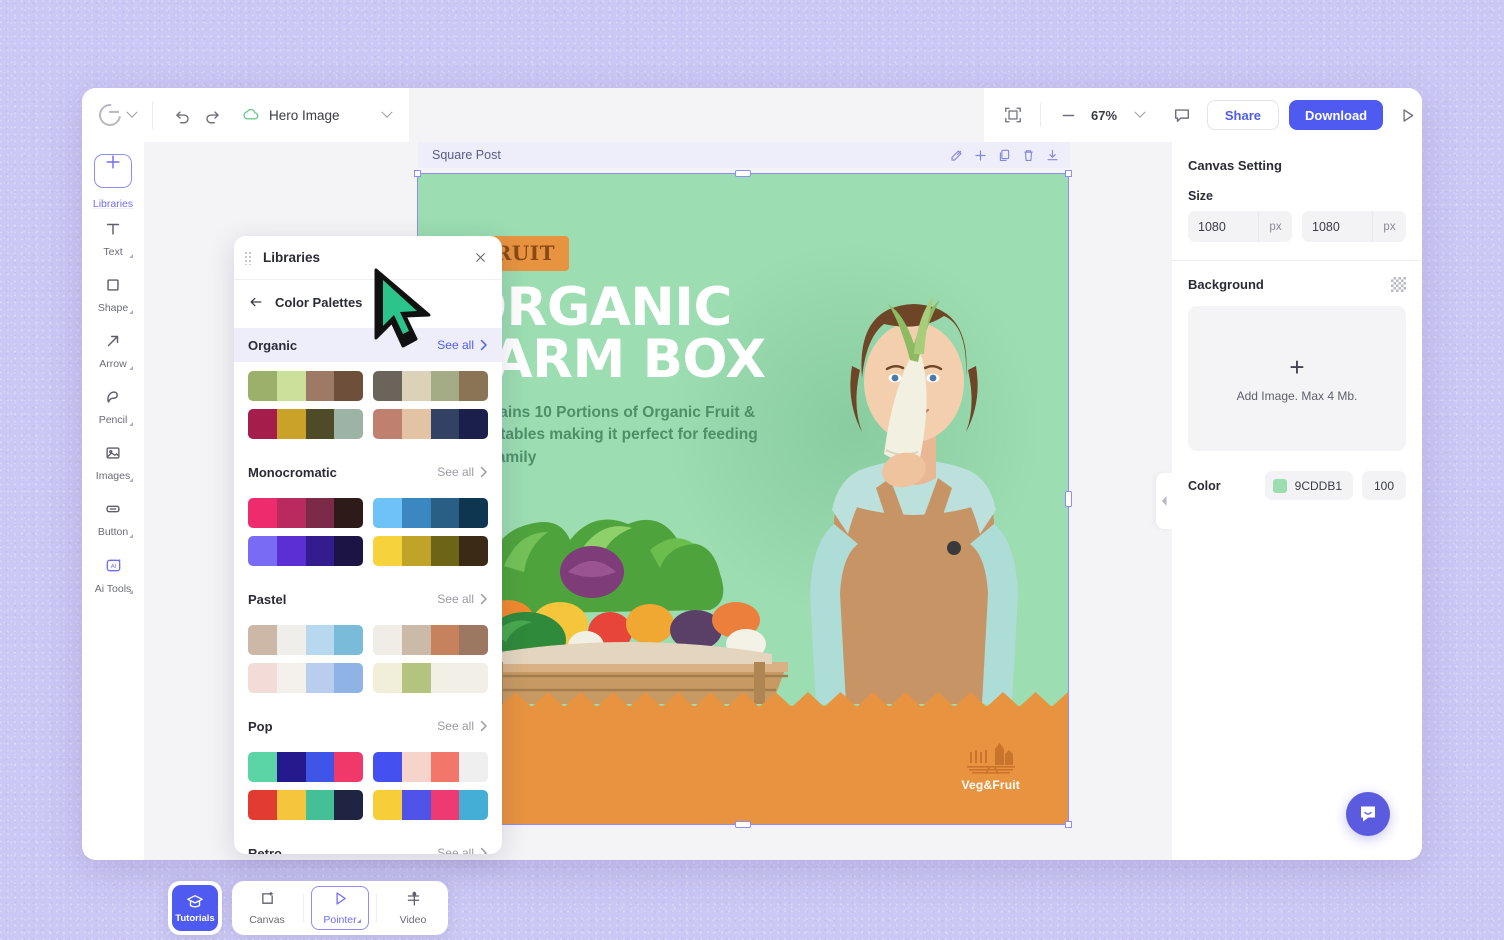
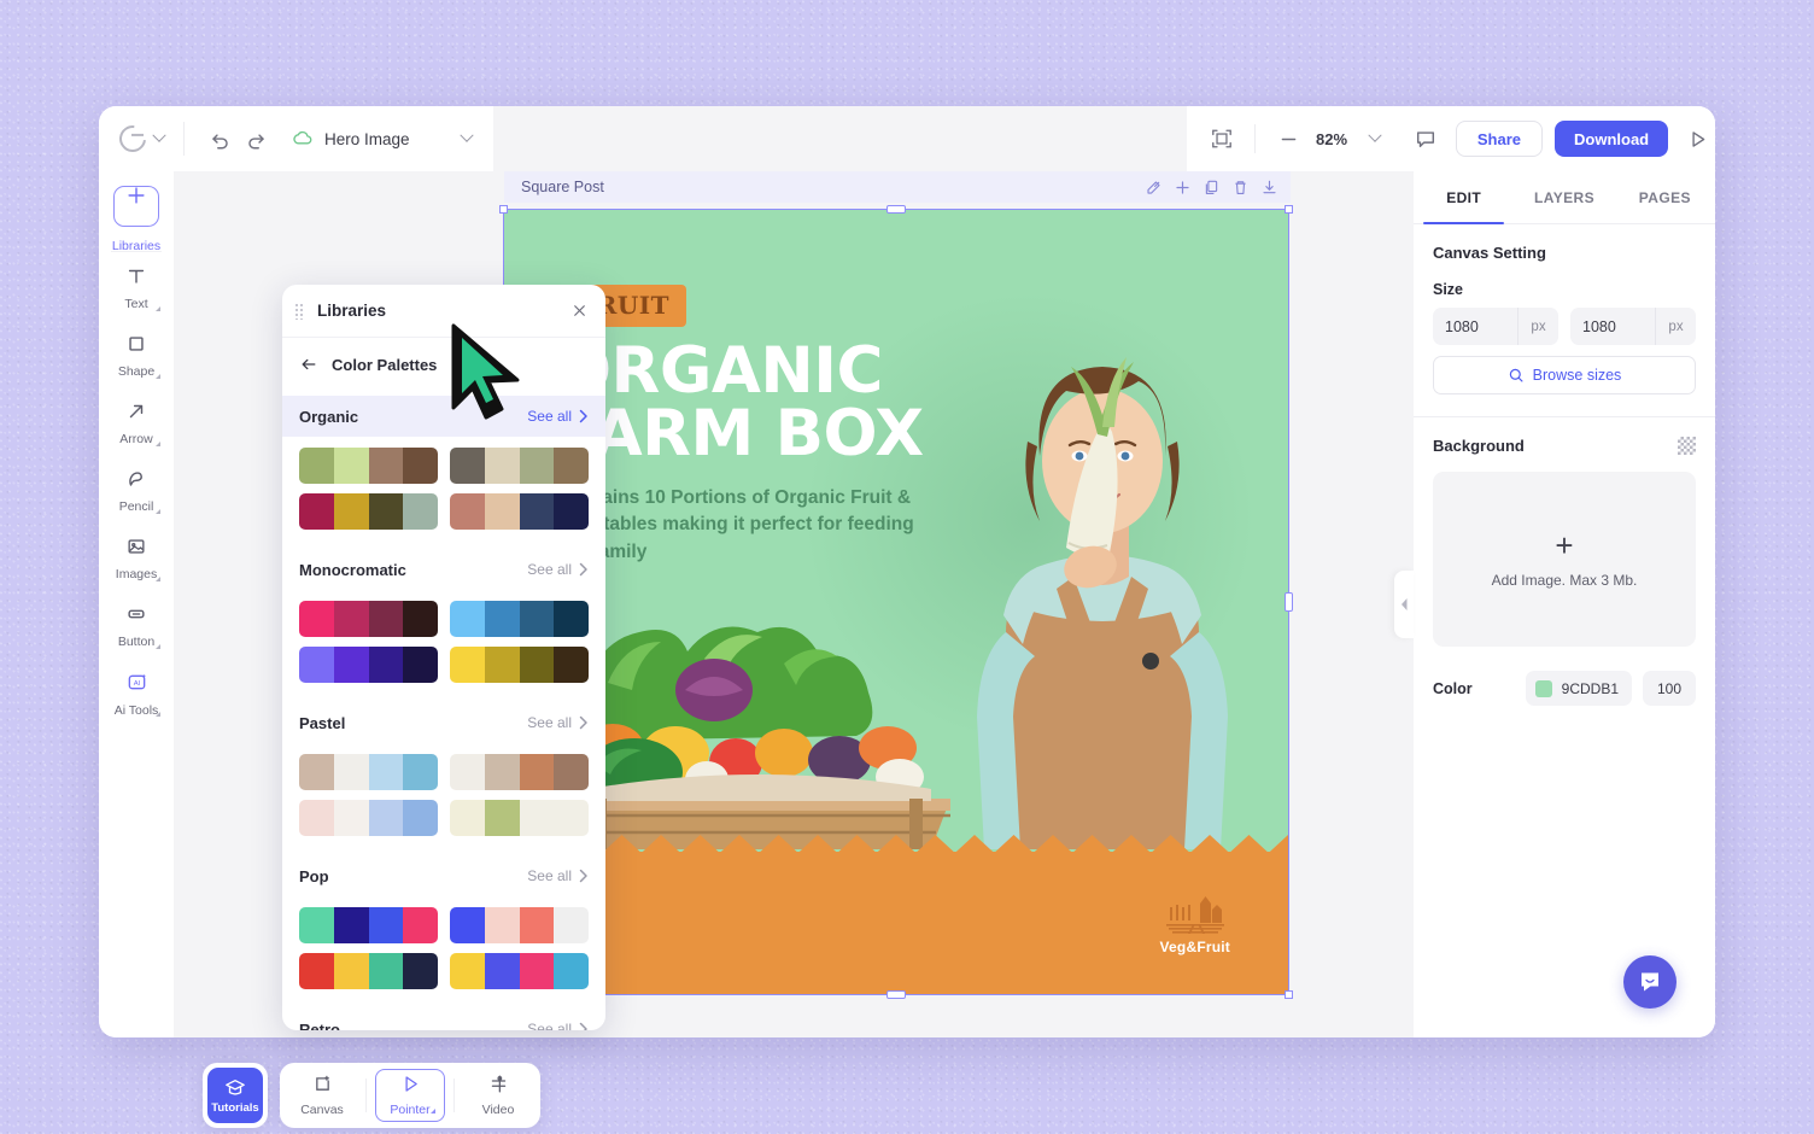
  Hero Image
- 67%
+ 82%
  Share
  Download
  Libraries
  Text
  Shape
  Arrow
  Pencil
  Images
  Button
  Ai Tools
  Square Post
  RUIT
  RGANIC
  ARM BOX
  ains 10 Portions of Organic Fruit & tables making it perfect for feeding mily
  Veg&Fruit
+ EDIT
+ LAYERS
+ PAGES
  Canvas Setting
  Size
  1080
  px
  1080
  px
+ Browse sizes
  Background
  +
- Add Image. Max 4 Mb.
+ Add Image. Max 3 Mb.
  Color
  9CDDB1
  100
  Libraries
  Color Palettes
  Organic
  See all
  Monocromatic
  See all
  Pastel
  See all
  Pop
  See all
  Retro
  See all
  Tutorials
  Canvas
  Pointer
  Video
